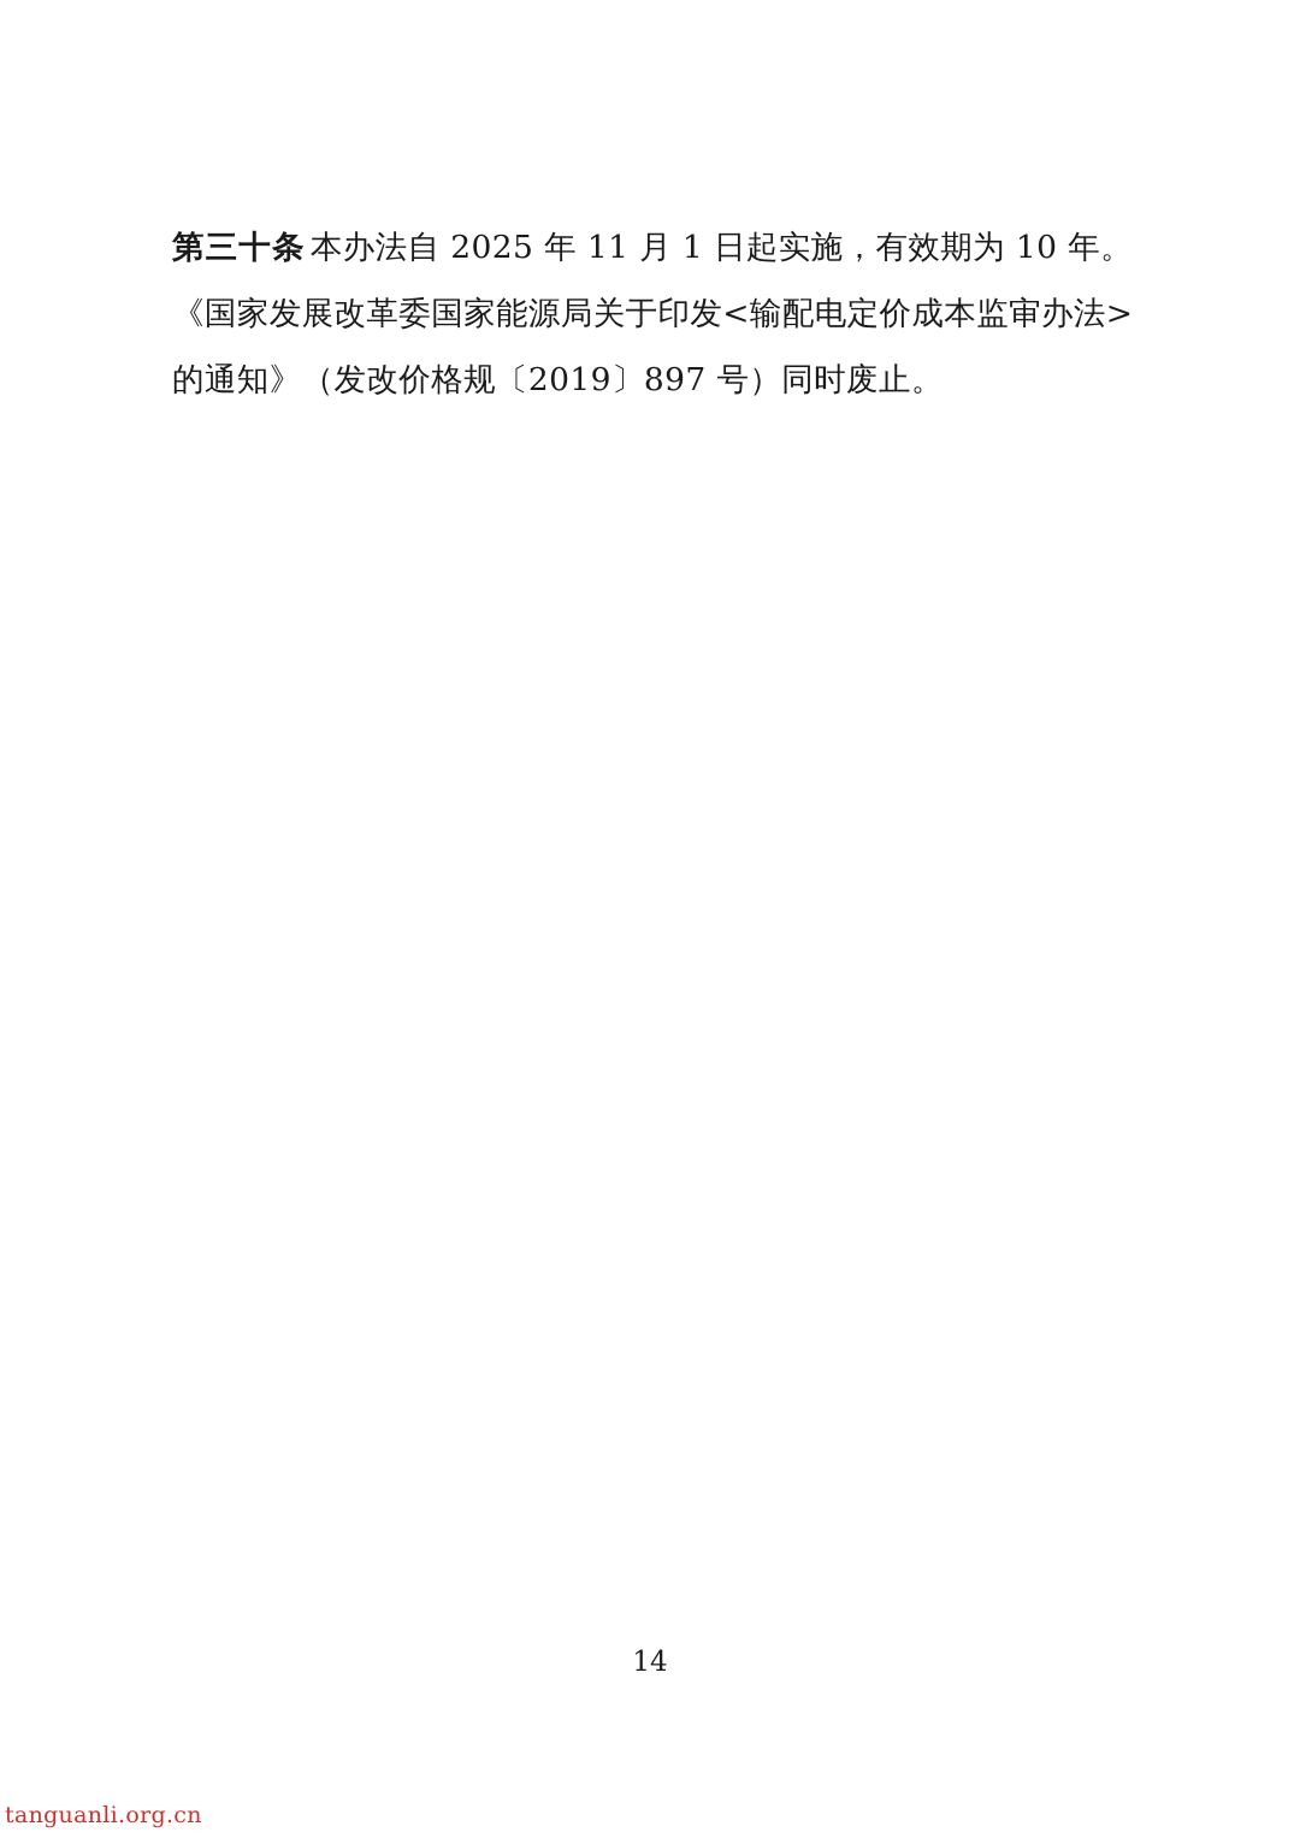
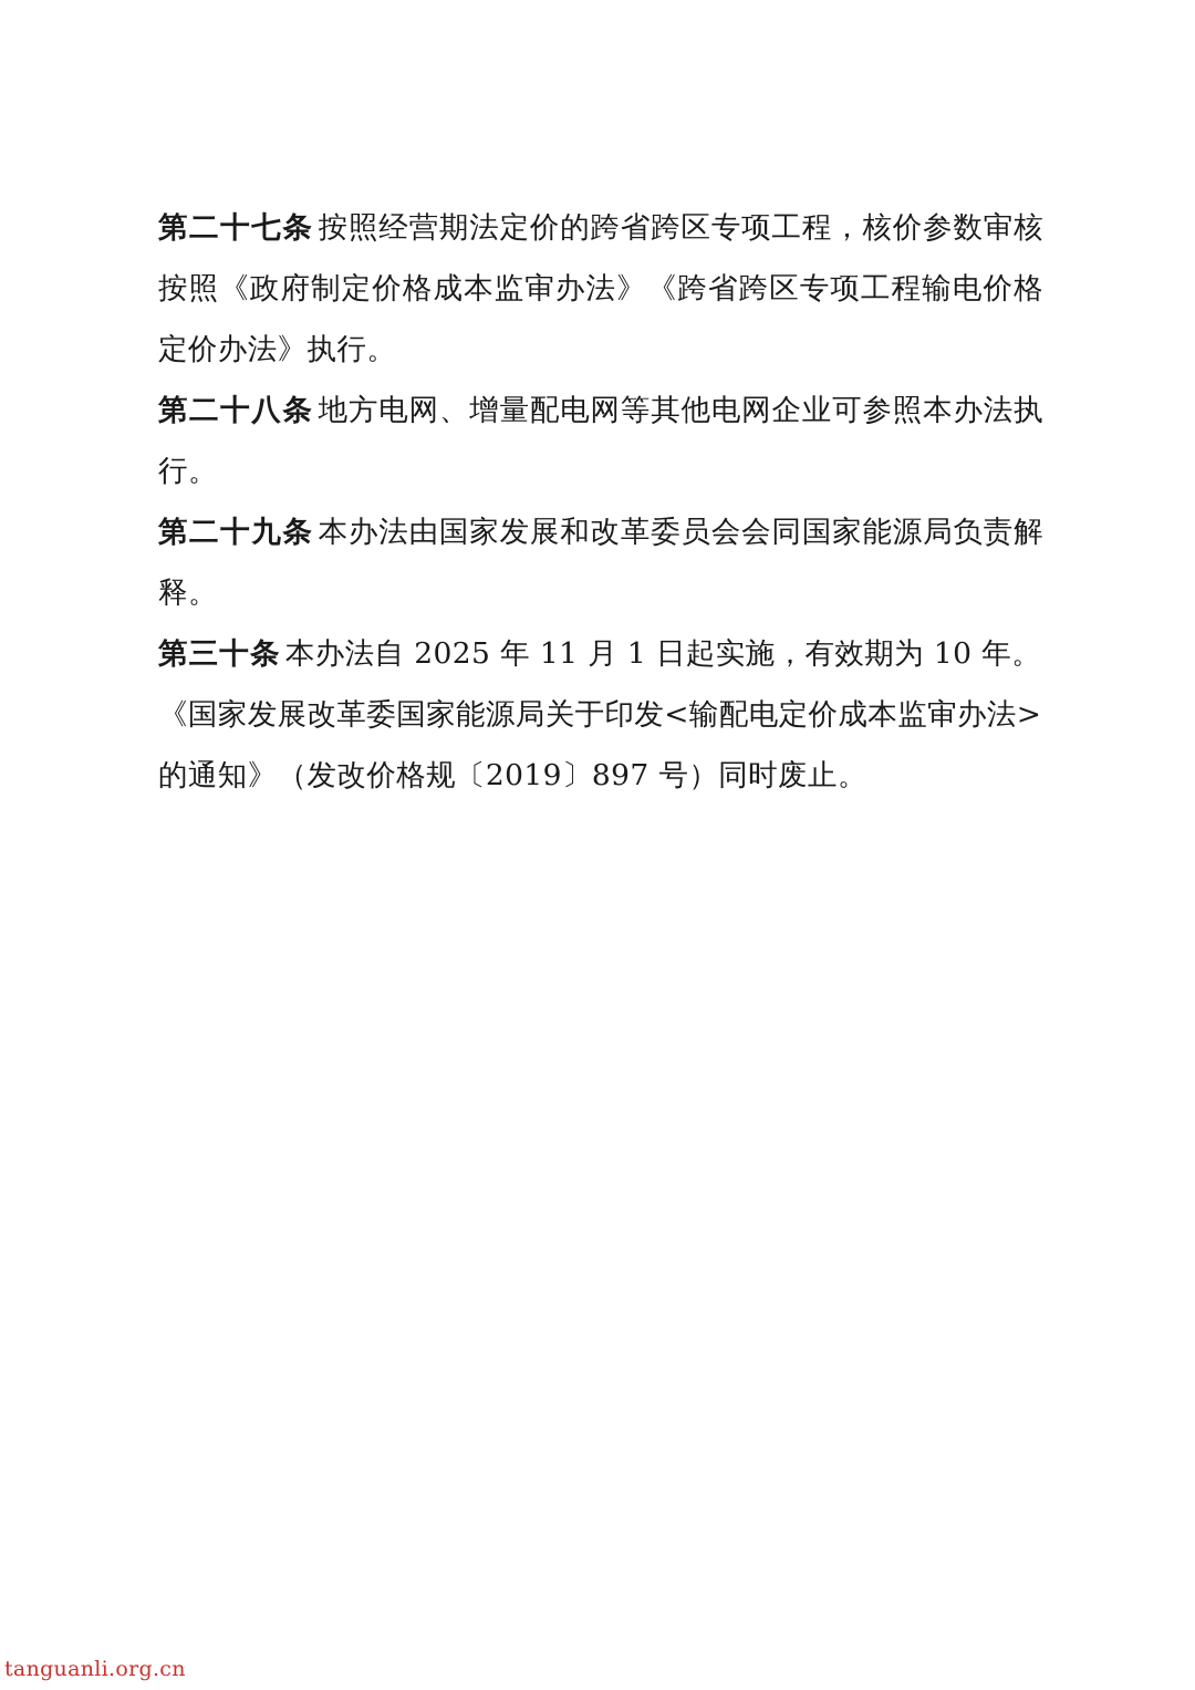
+ 第二十七条 按照经营期法定价的跨省跨区专项工程，核价参数审核按照《政府制定价格成本监审办法》《跨省跨区专项工程输电价格定价办法》执行。
+ 第二十八条 地方电网、增量配电网等其他电网企业可参照本办法执行。
+ 第二十九条 本办法由国家发展和改革委员会会同国家能源局负责解释。
  第三十条 本办法自 2025 年 11 月 1 日起实施，有效期为 10 年。《国家发展改革委国家能源局关于印发<输配电定价成本监审办法>的通知》（发改价格规〔2019〕897 号）同时废止。
- 14
  tanguanli.org.cn
